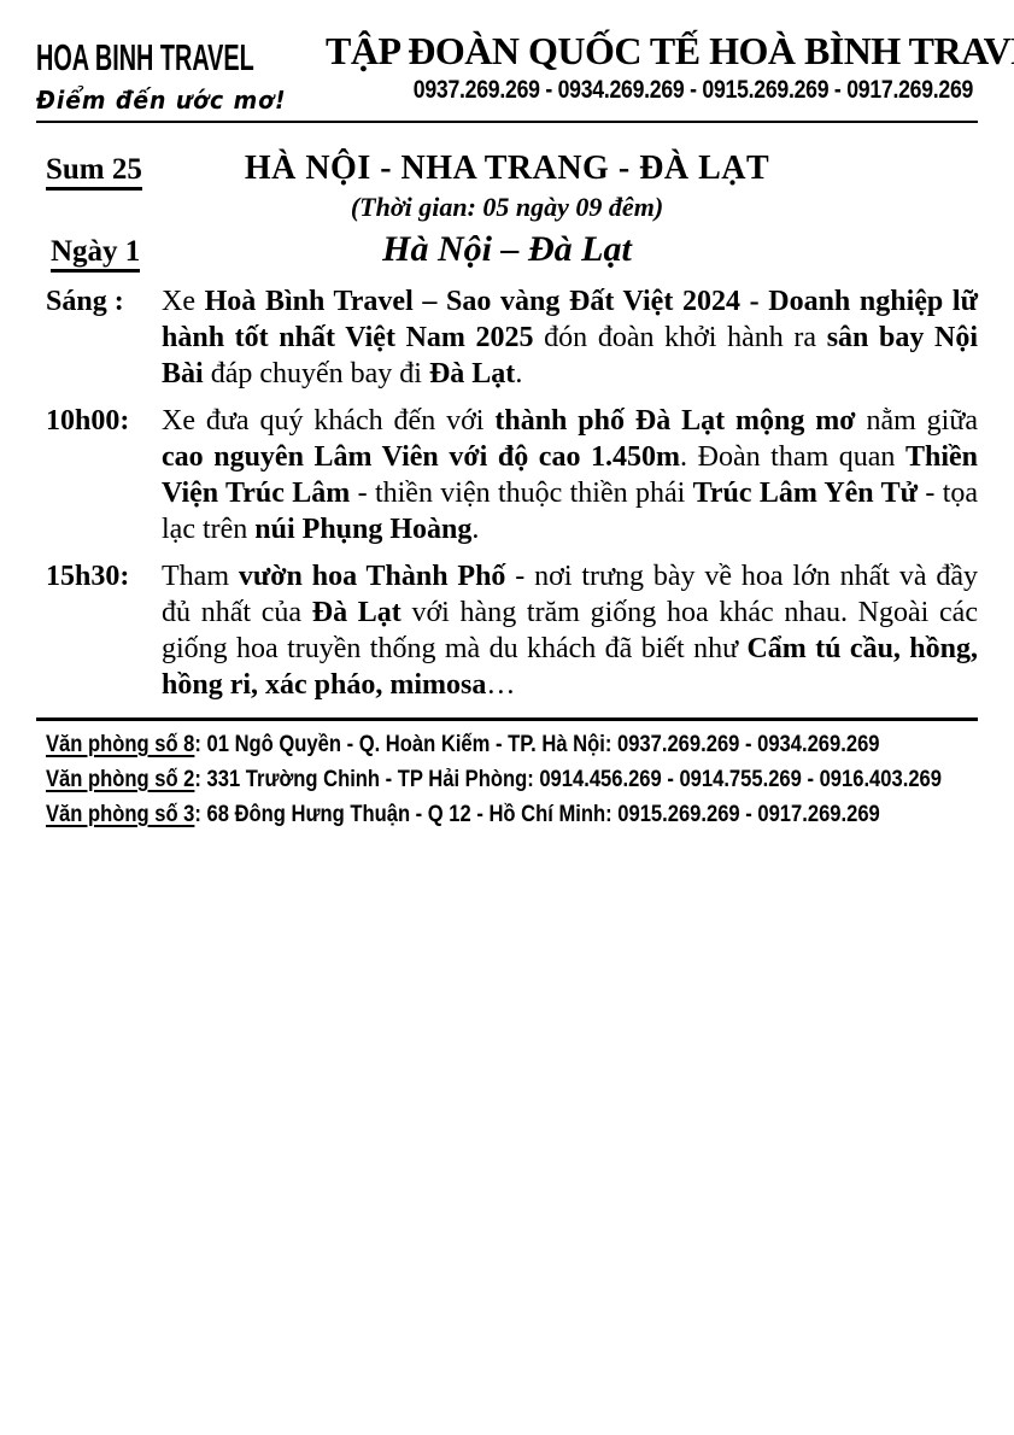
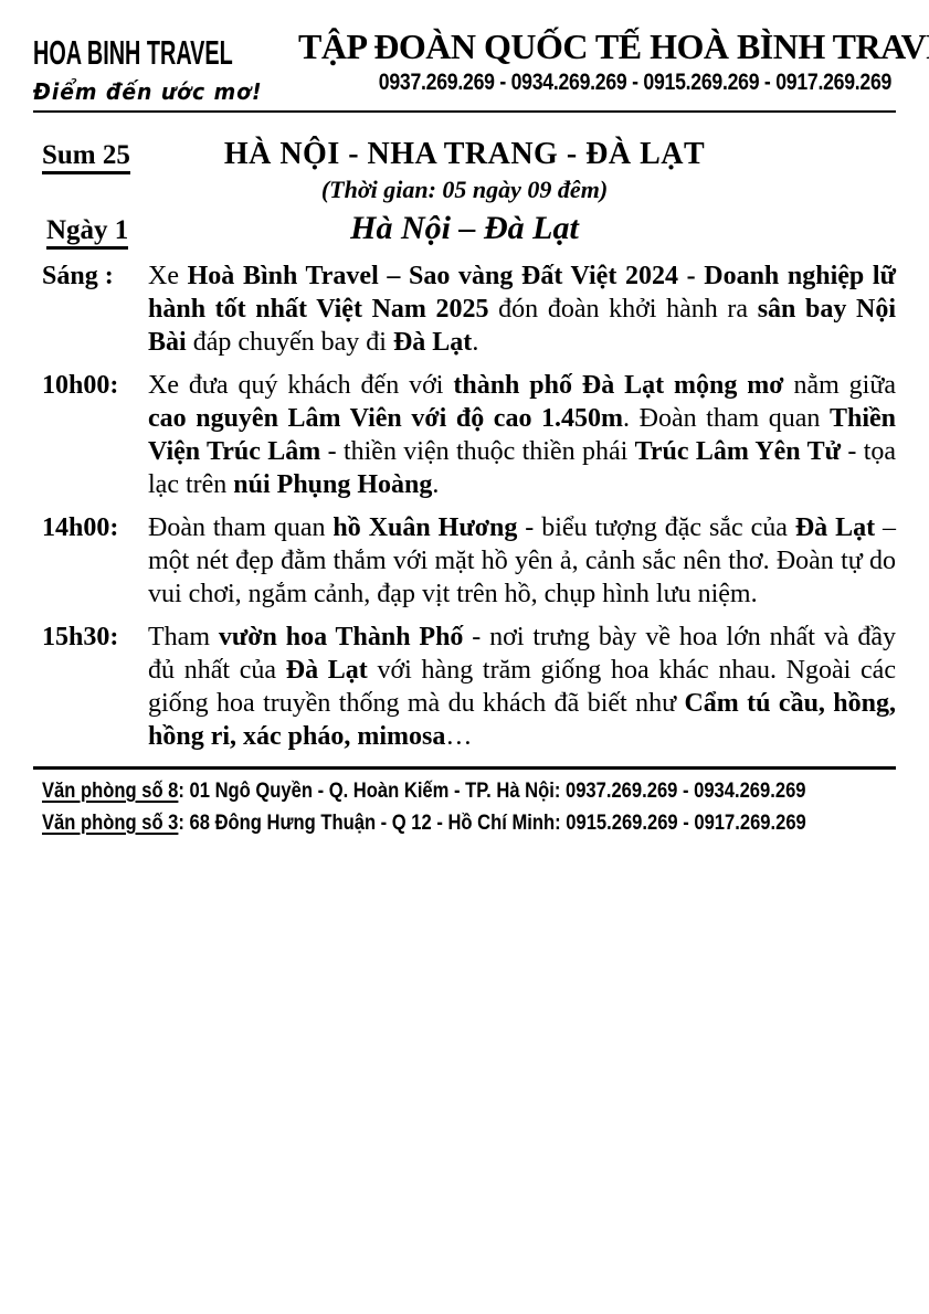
  HOA BINH TRAVEL
  Điểm đến ước mơ!
  TẬP ĐOÀN QUỐC TẾ HOÀ BÌNH TRAV
  0937.269.269 - 0934.269.269 - 0915.269.269 - 0917.269.269
  Sum 25
  HÀ NỘI - NHA TRANG - ĐÀ LẠT
  (Thời gian: 05 ngày 09 đêm)
  Ngày 1
  Hà Nội – Đà Lạt
  Sáng :
  Xe Hoà Bình Travel – Sao vàng Đất Việt 2024 - Doanh nghiệp lữ hành tốt nhất Việt Nam 2025 đón đoàn khởi hành ra sân bay Nội Bài đáp chuyến bay đi Đà Lạt.
  10h00:
  Xe đưa quý khách đến với thành phố Đà Lạt mộng mơ nằm giữa cao nguyên Lâm Viên với độ cao 1.450m. Đoàn tham quan Thiền Viện Trúc Lâm - thiền viện thuộc thiền phái Trúc Lâm Yên Tử - tọa lạc trên núi Phụng Hoàng.
+ 14h00:
+ Đoàn tham quan hồ Xuân Hương - biểu tượng đặc sắc của Đà Lạt – một nét đẹp đằm thắm với mặt hồ yên ả, cảnh sắc nên thơ. Đoàn tự do vui chơi, ngắm cảnh, đạp vịt trên hồ, chụp hình lưu niệm.
  15h30:
  Tham vườn hoa Thành Phố - nơi trưng bày về hoa lớn nhất và đầy đủ nhất của Đà Lạt với hàng trăm giống hoa khác nhau. Ngoài các giống hoa truyền thống mà du khách đã biết như Cẩm tú cầu, hồng, hồng ri, xác pháo, mimosa…
  Văn phòng số 8: 01 Ngô Quyền - Q. Hoàn Kiếm - TP. Hà Nội: 0937.269.269 - 0934.269.269
- Văn phòng số 2: 331 Trường Chinh - TP Hải Phòng: 0914.456.269 - 0914.755.269 - 0916.403.269
  Văn phòng số 3: 68 Đông Hưng Thuận - Q 12 - Hồ Chí Minh: 0915.269.269 - 0917.269.269
